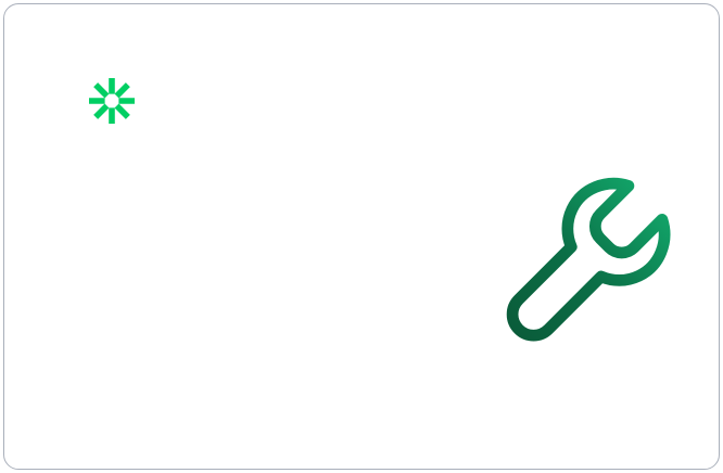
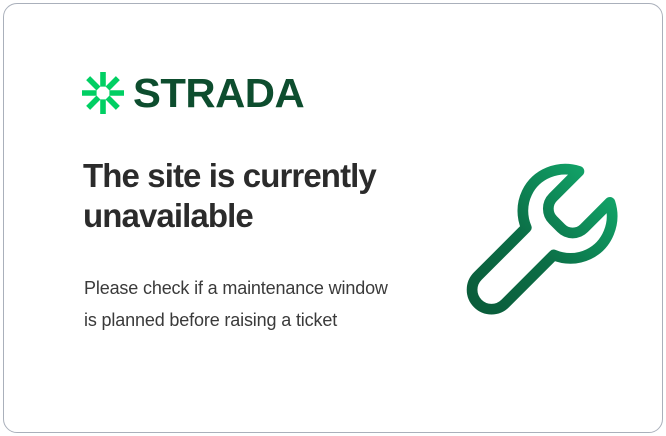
+ STRADA
+ The site is currently unavailable
+ Please check if a maintenance window is planned before raising a ticket
